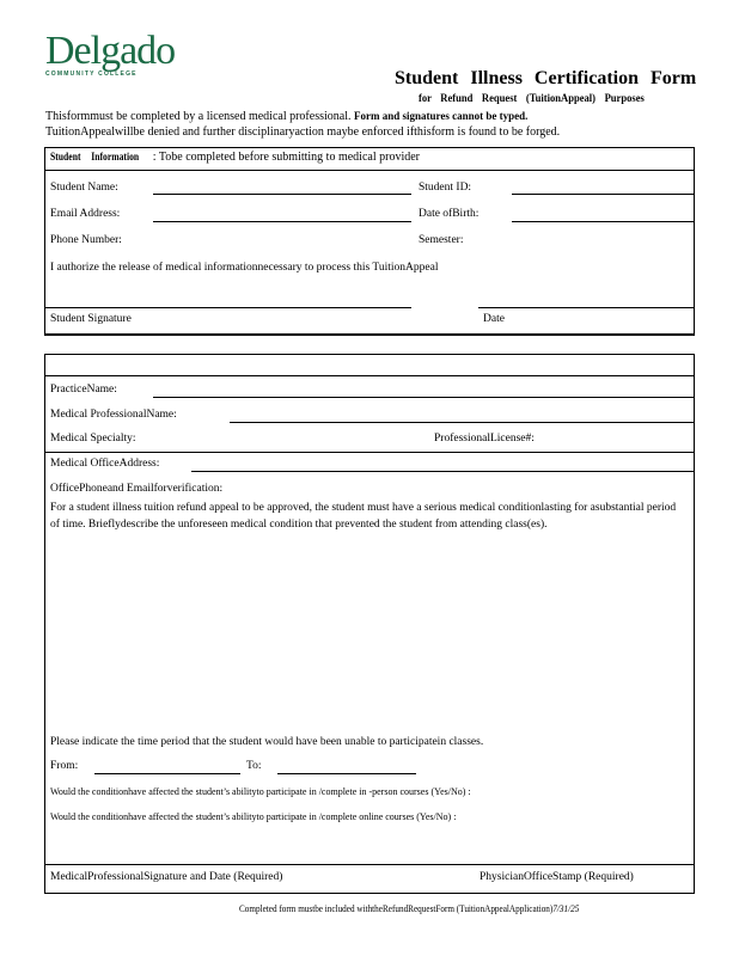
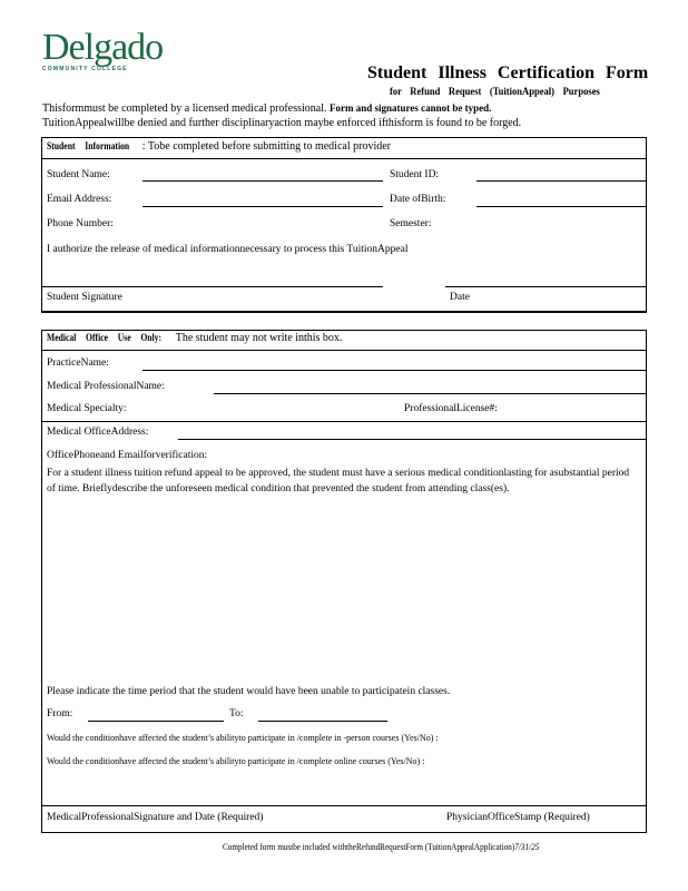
  Delgado
  Student Illness Certification Form
  for Refund Request (TuitionAppeal) Purposes
  Thisformmust be completed by a licensed medical professional. Form and signatures cannot be typed.
  TuitionAppealwillbe denied and further disciplinaryaction maybe enforced ifthisform is found to be forged.
  Student Information : Tobe completed before submitting to medical provider
  Student Name:
  Student ID:
  Email Address:
  Date ofBirth:
  Phone Number:
  Semester:
  I authorize the release of medical informationnecessary to process this TuitionAppeal
  Student Signature
  Date
+ Medical Office Use Only: The student may not write inthis box.
  PracticeName:
  Medical ProfessionalName:
  Medical Specialty:
  ProfessionalLicense#:
  Medical OfficeAddress:
  OfficePhoneand Emailforverification:
  For a student illness tuition refund appeal to be approved, the student must have a serious medical conditionlasting for asubstantial period of time. Brieflydescribe the unforeseen medical condition that prevented the student from attending class(es).
  Please indicate the time period that the student would have been unable to participatein classes.
  From:
  To:
  Would the conditionhave affected the student’s abilityto participate in /complete in -person courses (Yes/No) :
  Would the conditionhave affected the student’s abilityto participate in /complete online courses (Yes/No) :
  MedicalProfessionalSignature and Date (Required)
  PhysicianOfficeStamp (Required)
  Completed form mustbe included withtheRefundRequestForm (TuitionAppealApplication)7/31/25
